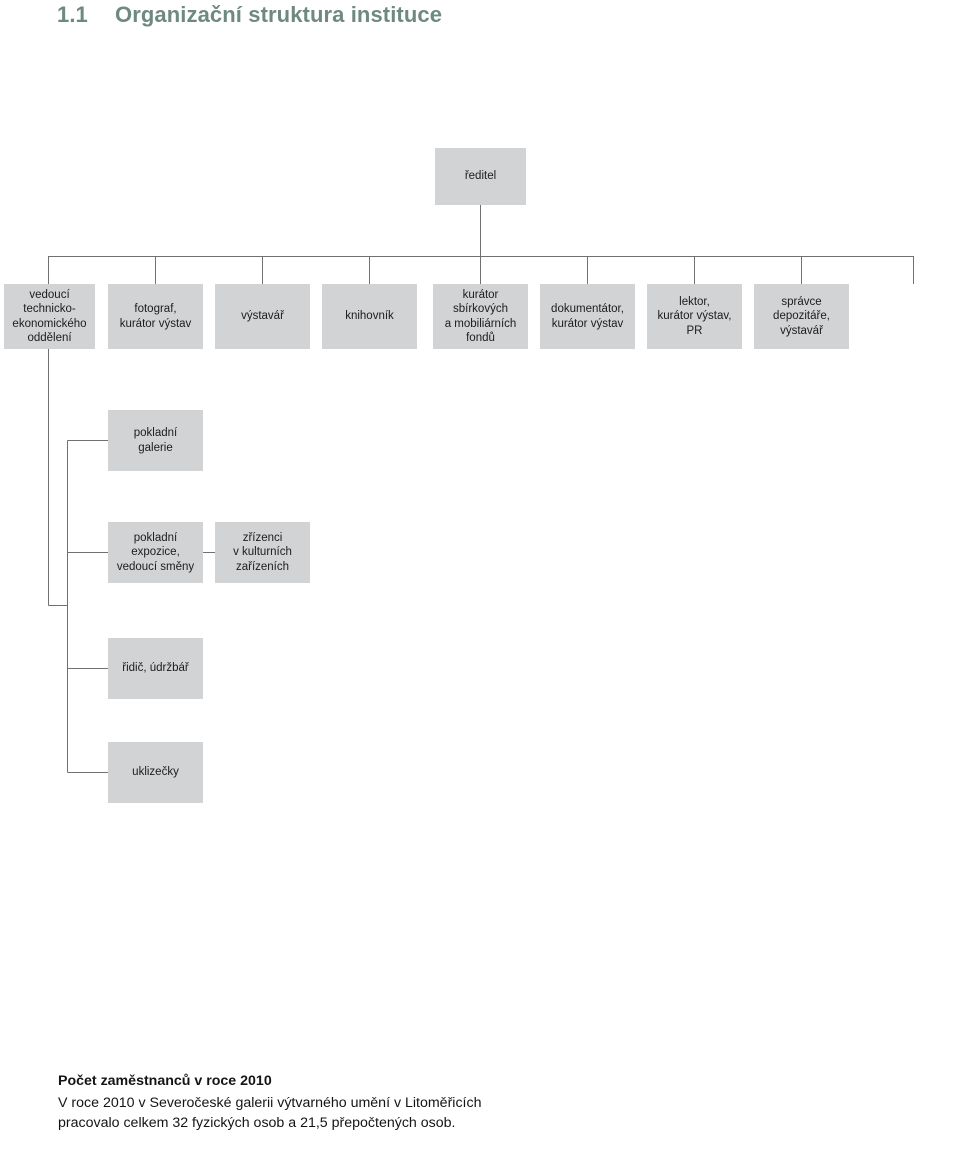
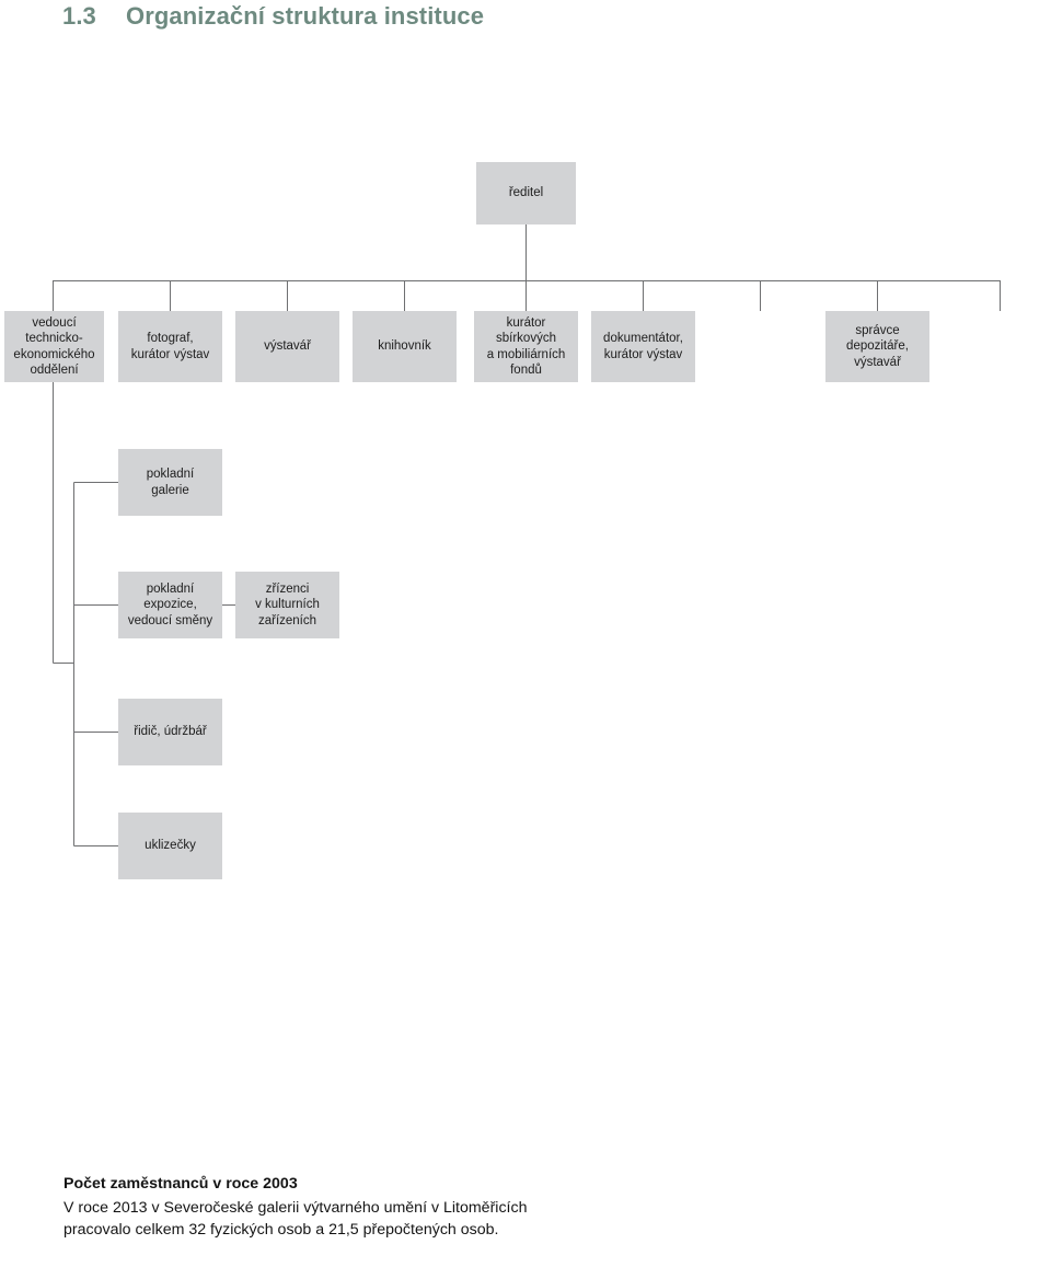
- 1.1 Organizační struktura instituce
+ 1.3 Organizační struktura instituce
  ředitel
  vedoucí
  technicko-
  ekonomického
  oddělení
  fotograf,
  kurátor výstav
  výstavář
  knihovník
  kurátor
  sbírkových
  a mobiliárních
  fondů
  dokumentátor,
  kurátor výstav
- lektor,
- kurátor výstav,
- PR
  správce
  depozitáře,
  výstavář
  pokladní
  galerie
  pokladní
  expozice,
  vedoucí směny
  řidič, údržbář
  uklizečky
  zřízenci
  v kulturních
  zařízeních
- Počet zaměstnanců v roce 2010
+ Počet zaměstnanců v roce 2003
- V roce 2010 v Severočeské galerii výtvarného umění v Litoměřicích pracovalo celkem 32 fyzických osob a 21,5 přepočtených osob.
+ V roce 2013 v Severočeské galerii výtvarného umění v Litoměřicích pracovalo celkem 32 fyzických osob a 21,5 přepočtených osob.
